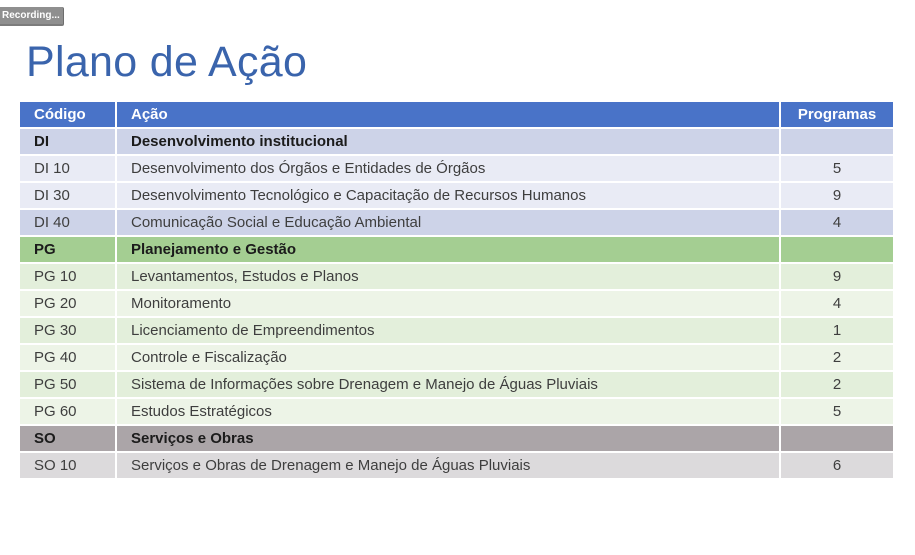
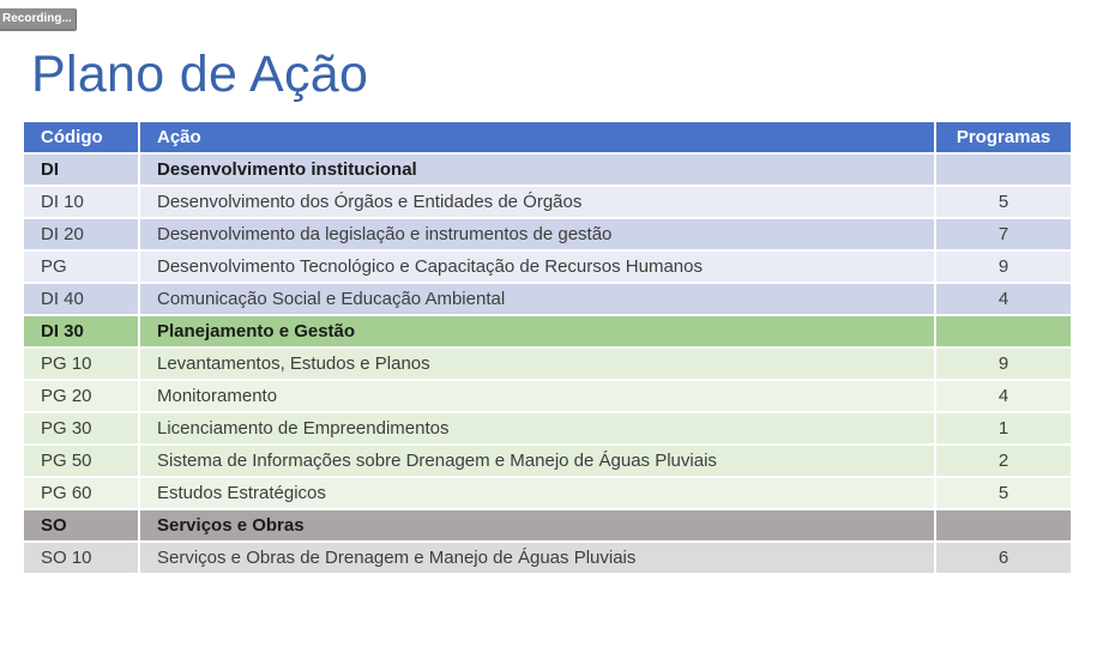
  Recording...
  Plano de Ação
  Código	Ação	Programas
  DI	Desenvolvimento institucional
  DI 10	Desenvolvimento dos Órgãos e Entidades de Órgãos	5
+ DI 20	Desenvolvimento da legislação e instrumentos de gestão	7
- DI 30	Desenvolvimento Tecnológico e Capacitação de Recursos Humanos	9
+ PG	Desenvolvimento Tecnológico e Capacitação de Recursos Humanos	9
  DI 40	Comunicação Social e Educação Ambiental	4
- PG	Planejamento e Gestão
+ DI 30	Planejamento e Gestão
  PG 10	Levantamentos, Estudos e Planos	9
  PG 20	Monitoramento	4
  PG 30	Licenciamento de Empreendimentos	1
- PG 40	Controle e Fiscalização	2
  PG 50	Sistema de Informações sobre Drenagem e Manejo de Águas Pluviais	2
  PG 60	Estudos Estratégicos	5
  SO	Serviços e Obras
  SO 10	Serviços e Obras de Drenagem e Manejo de Águas Pluviais	6
